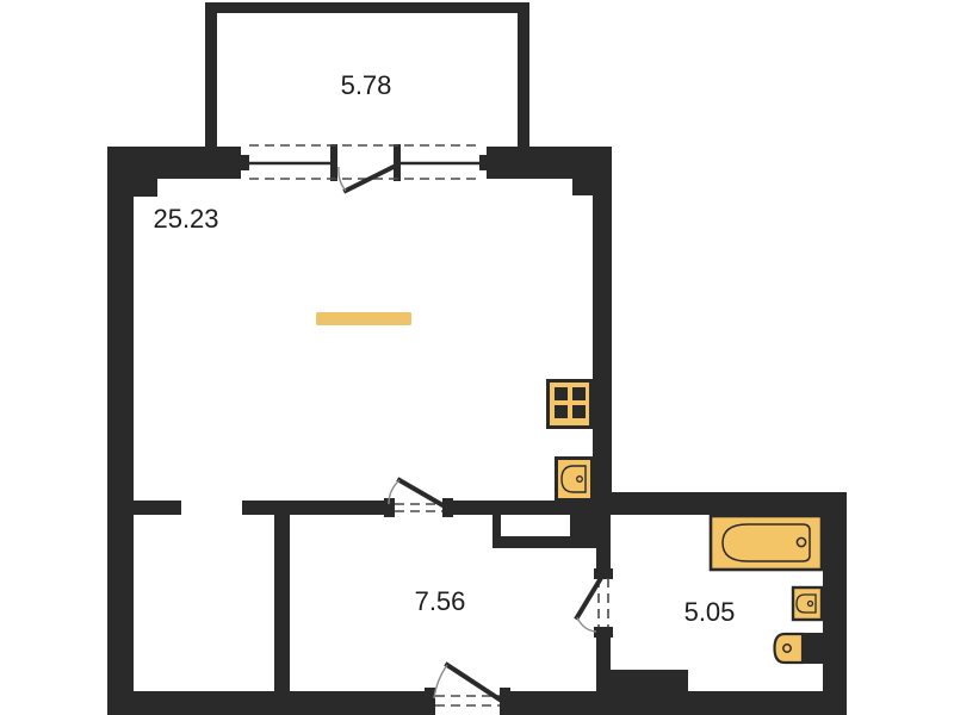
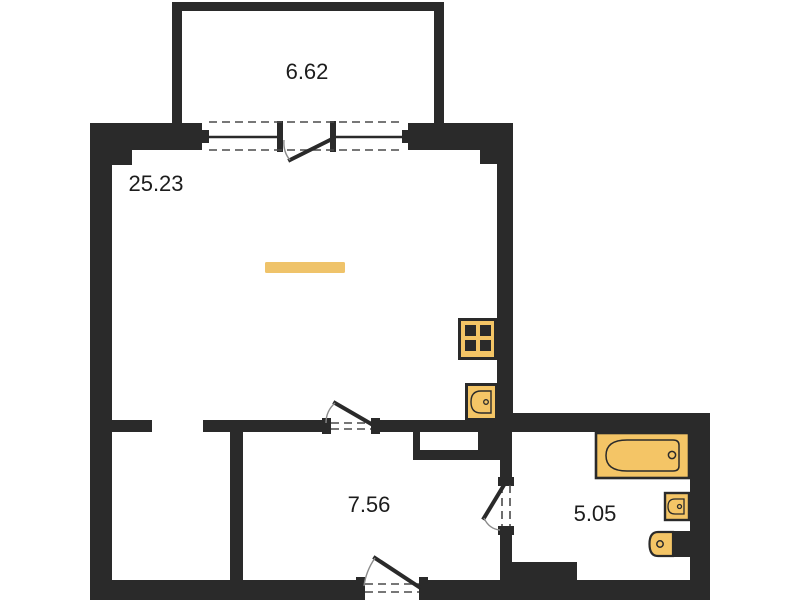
- 5.78
+ 6.62
  25.23
  7.56
  5.05
